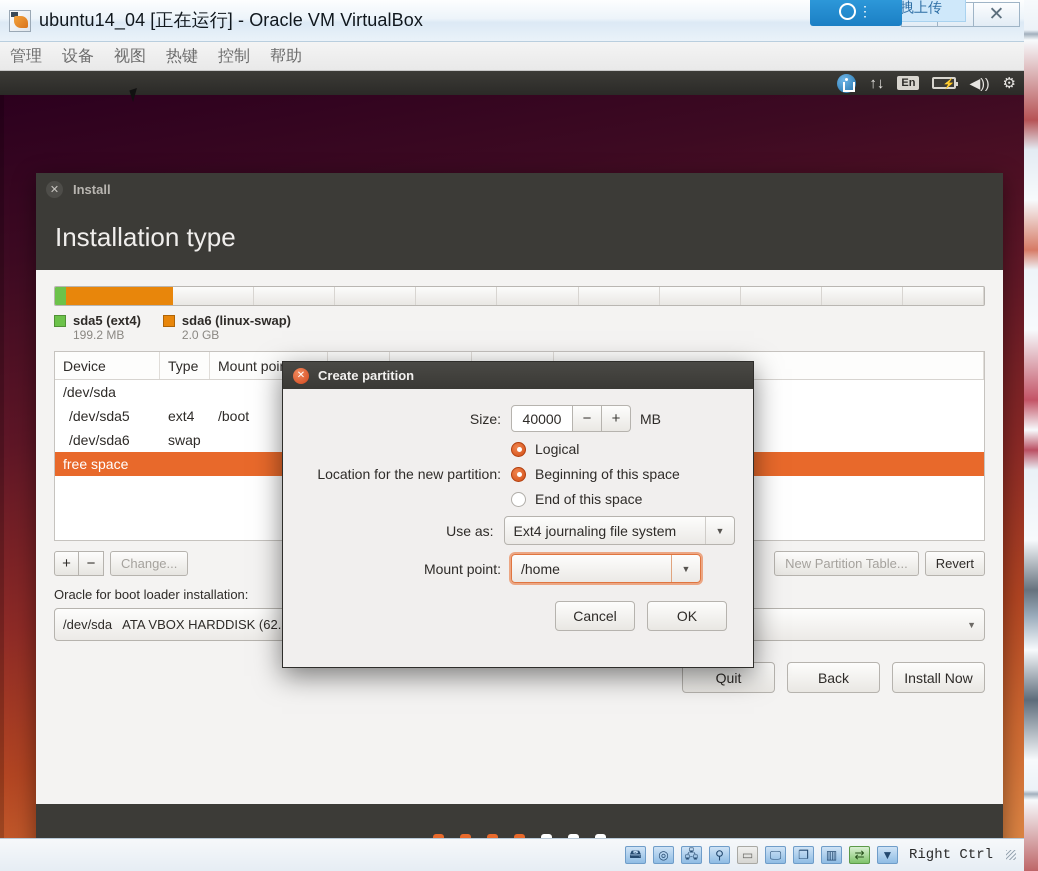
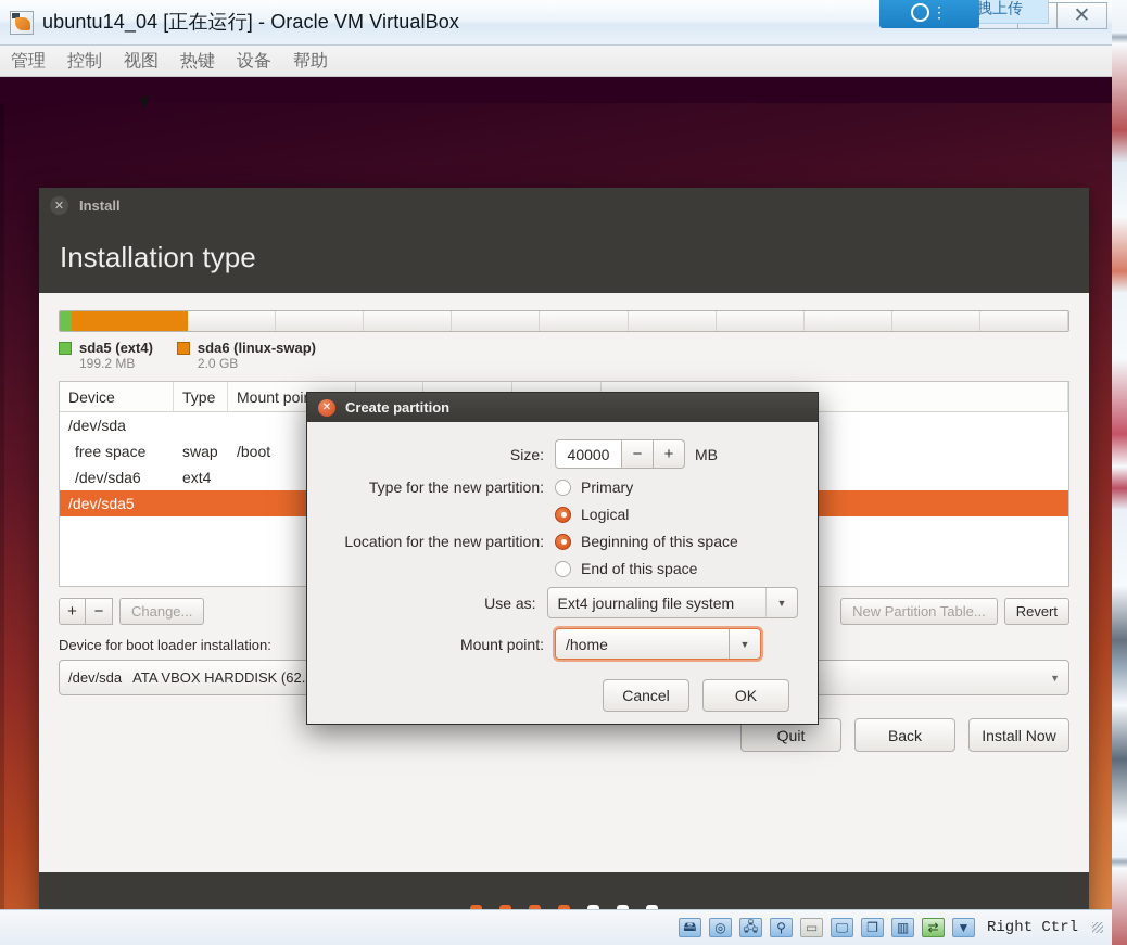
  ubuntu14_04 [正在运行] - Oracle VM VirtualBox
  ✕
  ⋮
  拽上传
  管理
- 设备
+ 控制
  视图
  热键
- 控制
+ 设备
  帮助
- ↑↓
- En
- ⚡
- ◀))
- ⚙
  ✕
  Install
  Installation type
  sda5 (ext4)
  199.2 MB
  sda6 (linux-swap)
  2.0 GB
  Device
  Type
  Mount poi
  /dev/sda
- /dev/sda5
+ free space
- ext4
+ swap
  /boot
  /dev/sda6
- swap
+ ext4
- free space
+ /dev/sda5
  +
  −
  Change...
  New Partition Table...
  Revert
- Oracle for boot loader installation:
+ Device for boot loader installation:
  /dev/sda
  ATA VBOX HARDDISK (62.
  ▼
  Quit
  Back
  Install Now
  ✕
  Create partition
  Size:
  40000
  −
  +
  MB
+ Type for the new partition:
+ Primary
  Logical
  Location for the new partition:
  Beginning of this space
  End of this space
  Use as:
  Ext4 journaling file system
  ▼
  Mount point:
  /home
  ▼
  Cancel
  OK
  🖴
  ◎
  🖧
  ⚲
  ▭
  🖵
  ❐
  ▥
  ⇄
  ▼
  Right Ctrl
